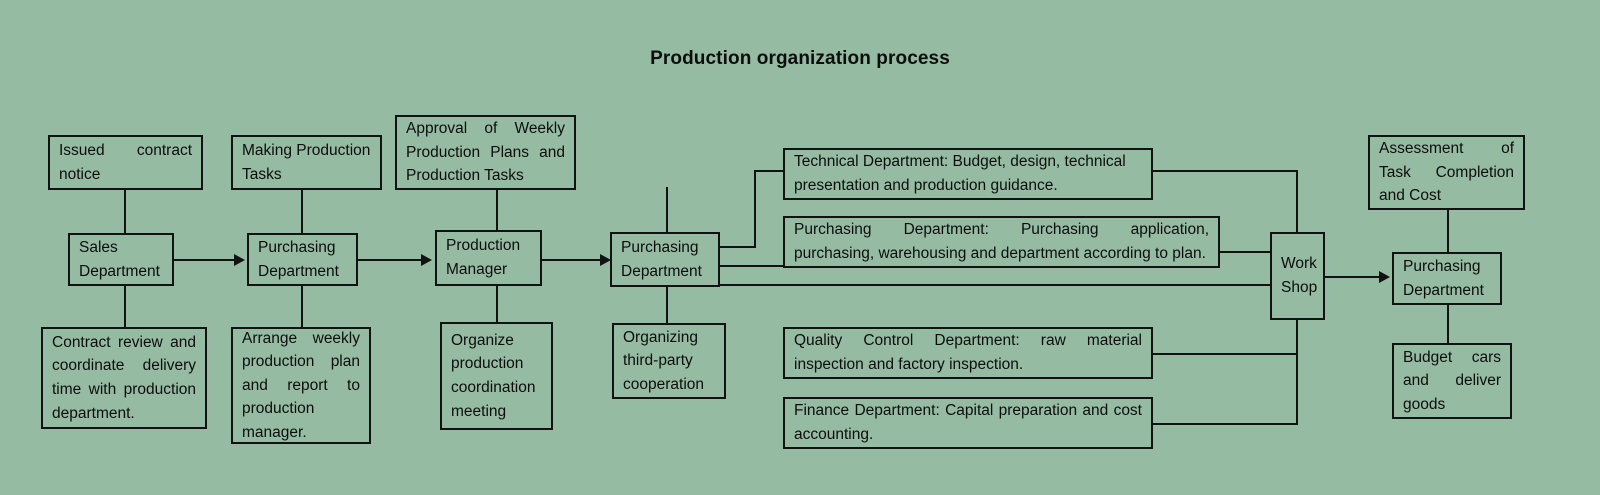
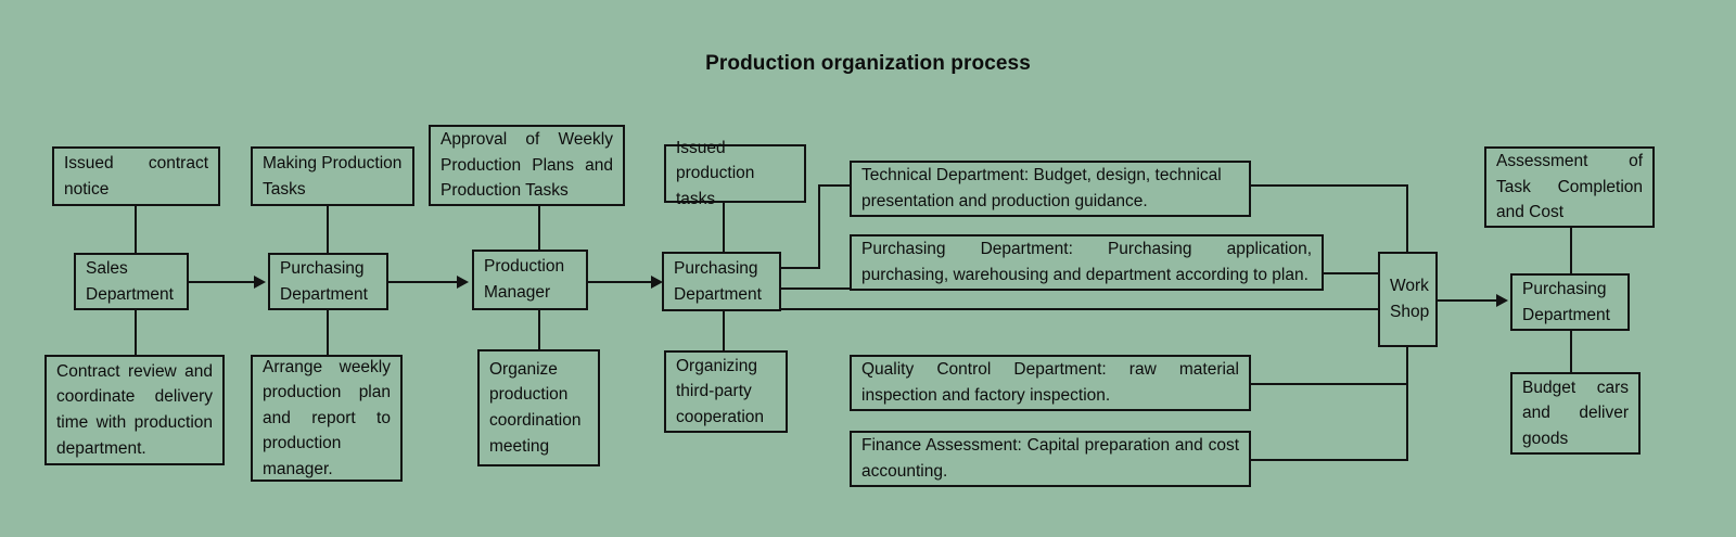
  Production organization process
  Issued contract notice
  Sales Department
  Contract review and coordinate delivery time with production department.
  Making Production Tasks
  Purchasing Department
  Arrange weekly production plan and report to production manager.
  Approval of Weekly Production Plans and Production Tasks
  Production Manager
  Organize production coordination meeting
+ Issued production tasks
  Purchasing Department
  Organizing third-party cooperation
  Technical Department: Budget, design, technical presentation and production guidance.
  Purchasing Department: Purchasing application, purchasing, warehousing and department according to plan.
  Quality Control Department: raw material inspection and factory inspection.
- Finance Department: Capital preparation and cost accounting.
+ Finance Assessment: Capital preparation and cost accounting.
  Work Shop
  Assessment of Task Completion and Cost
  Purchasing Department
  Budget cars and deliver goods
